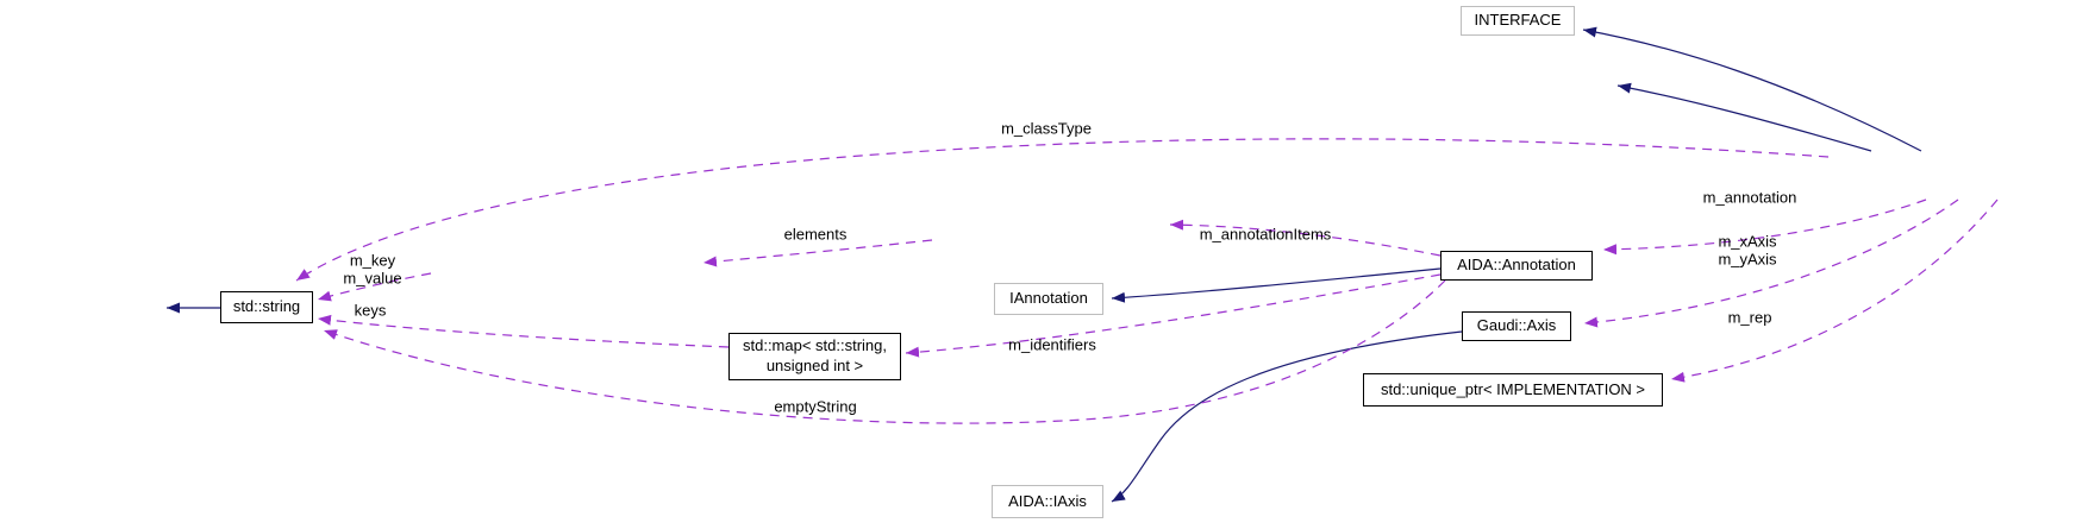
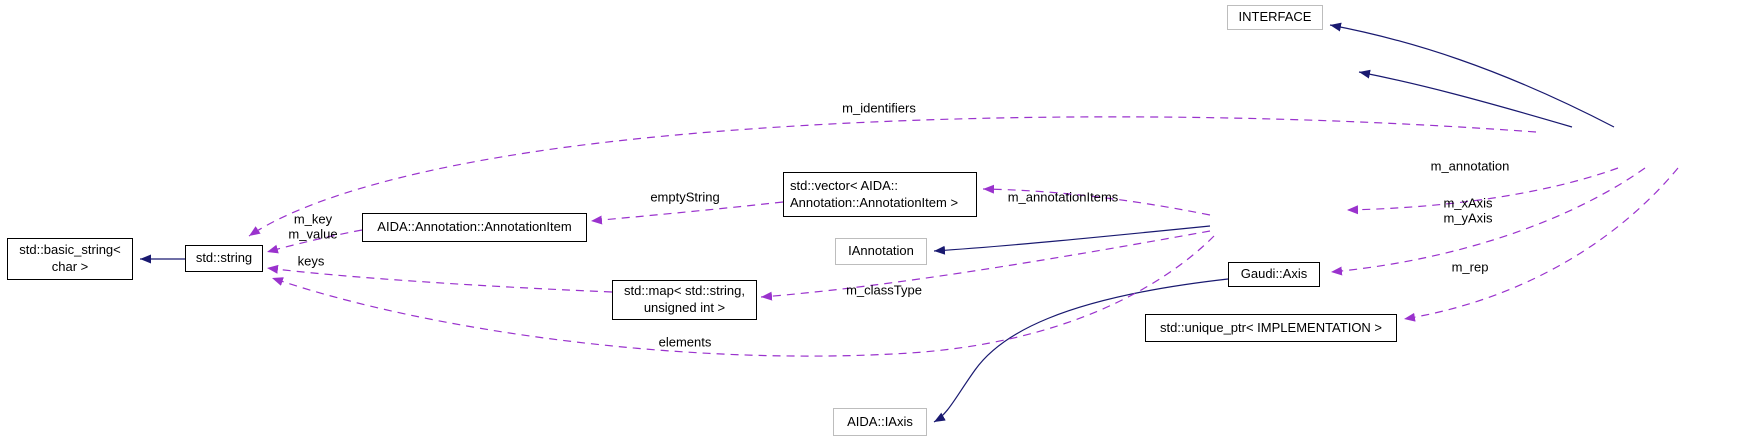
  INTERFACE
+ std::vector< AIDA::
+ Annotation::AnnotationItem >
+ AIDA::Annotation::AnnotationItem
+ std::basic_string<
+ char >
  std::string
  IAnnotation
- AIDA::Annotation
  Gaudi::Axis
  std::map< std::string,
  unsigned int >
  std::unique_ptr< IMPLEMENTATION >
  AIDA::IAxis
- m_classType
+ m_identifiers
- elements
+ emptyString
  m_annotationItems
  m_key
  m_value
  keys
- m_identifiers
+ m_classType
- emptyString
+ elements
  m_annotation
  m_xAxis
  m_yAxis
  m_rep
